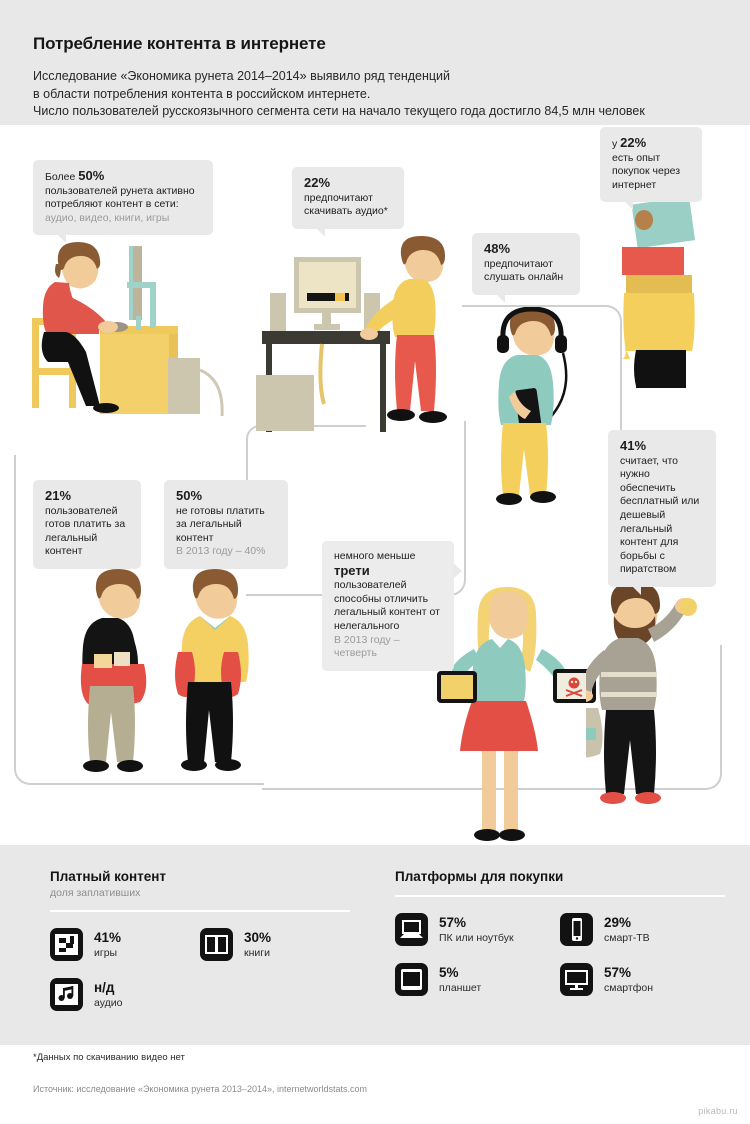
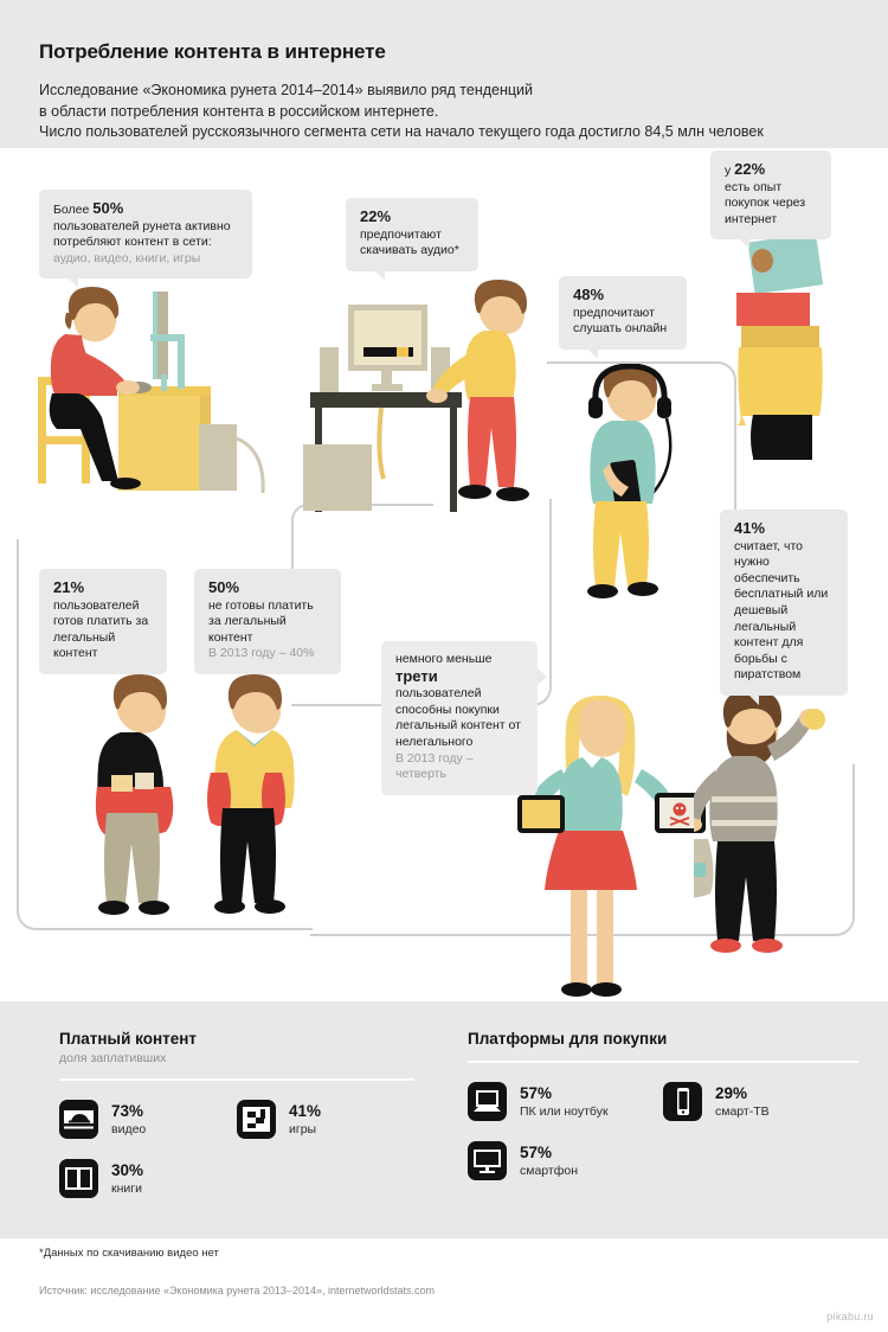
  Потребление контента в интернете
  Исследование «Экономика рунета 2014–2014» выявило ряд тенденций
  в области потребления контента в российском интернете.
  Число пользователей русскоязычного сегмента сети на начало текущего года достигло 84,5 млн человек
  Более 50%
  пользователей рунета активно потребляют контент в сети:
  аудио, видео, книги, игры
  22%
  предпочитают скачивать аудио*
  48%
  предпочитают слушать онлайн
  у 22%
  есть опыт покупок через интернет
  21%
  пользователей готов платить за легальный контент
  50%
  не готовы платить за легальный контент
  В 2013 году – 40%
  немного меньше
  трети
- пользователей способны отличить легальный контент от нелегального
+ пользователей способны покупки легальный контент от нелегального
  В 2013 году – четверть
  41%
  считает, что нужно обеспечить бесплатный или дешевый легальный контент для борьбы с пиратством
  Платный контент
  доля заплативших
+ 73%
+ видео
  41%
  игры
  30%
  книги
- н/д
- аудио
  Платформы для покупки
  57%
  ПК или ноутбук
  29%
  смарт-ТВ
- 5%
- планшет
  57%
  смартфон
  *Данных по скачиванию видео нет
  Источник: исследование «Экономика рунета 2013–2014», internetworldstats.com
  pikabu.ru
